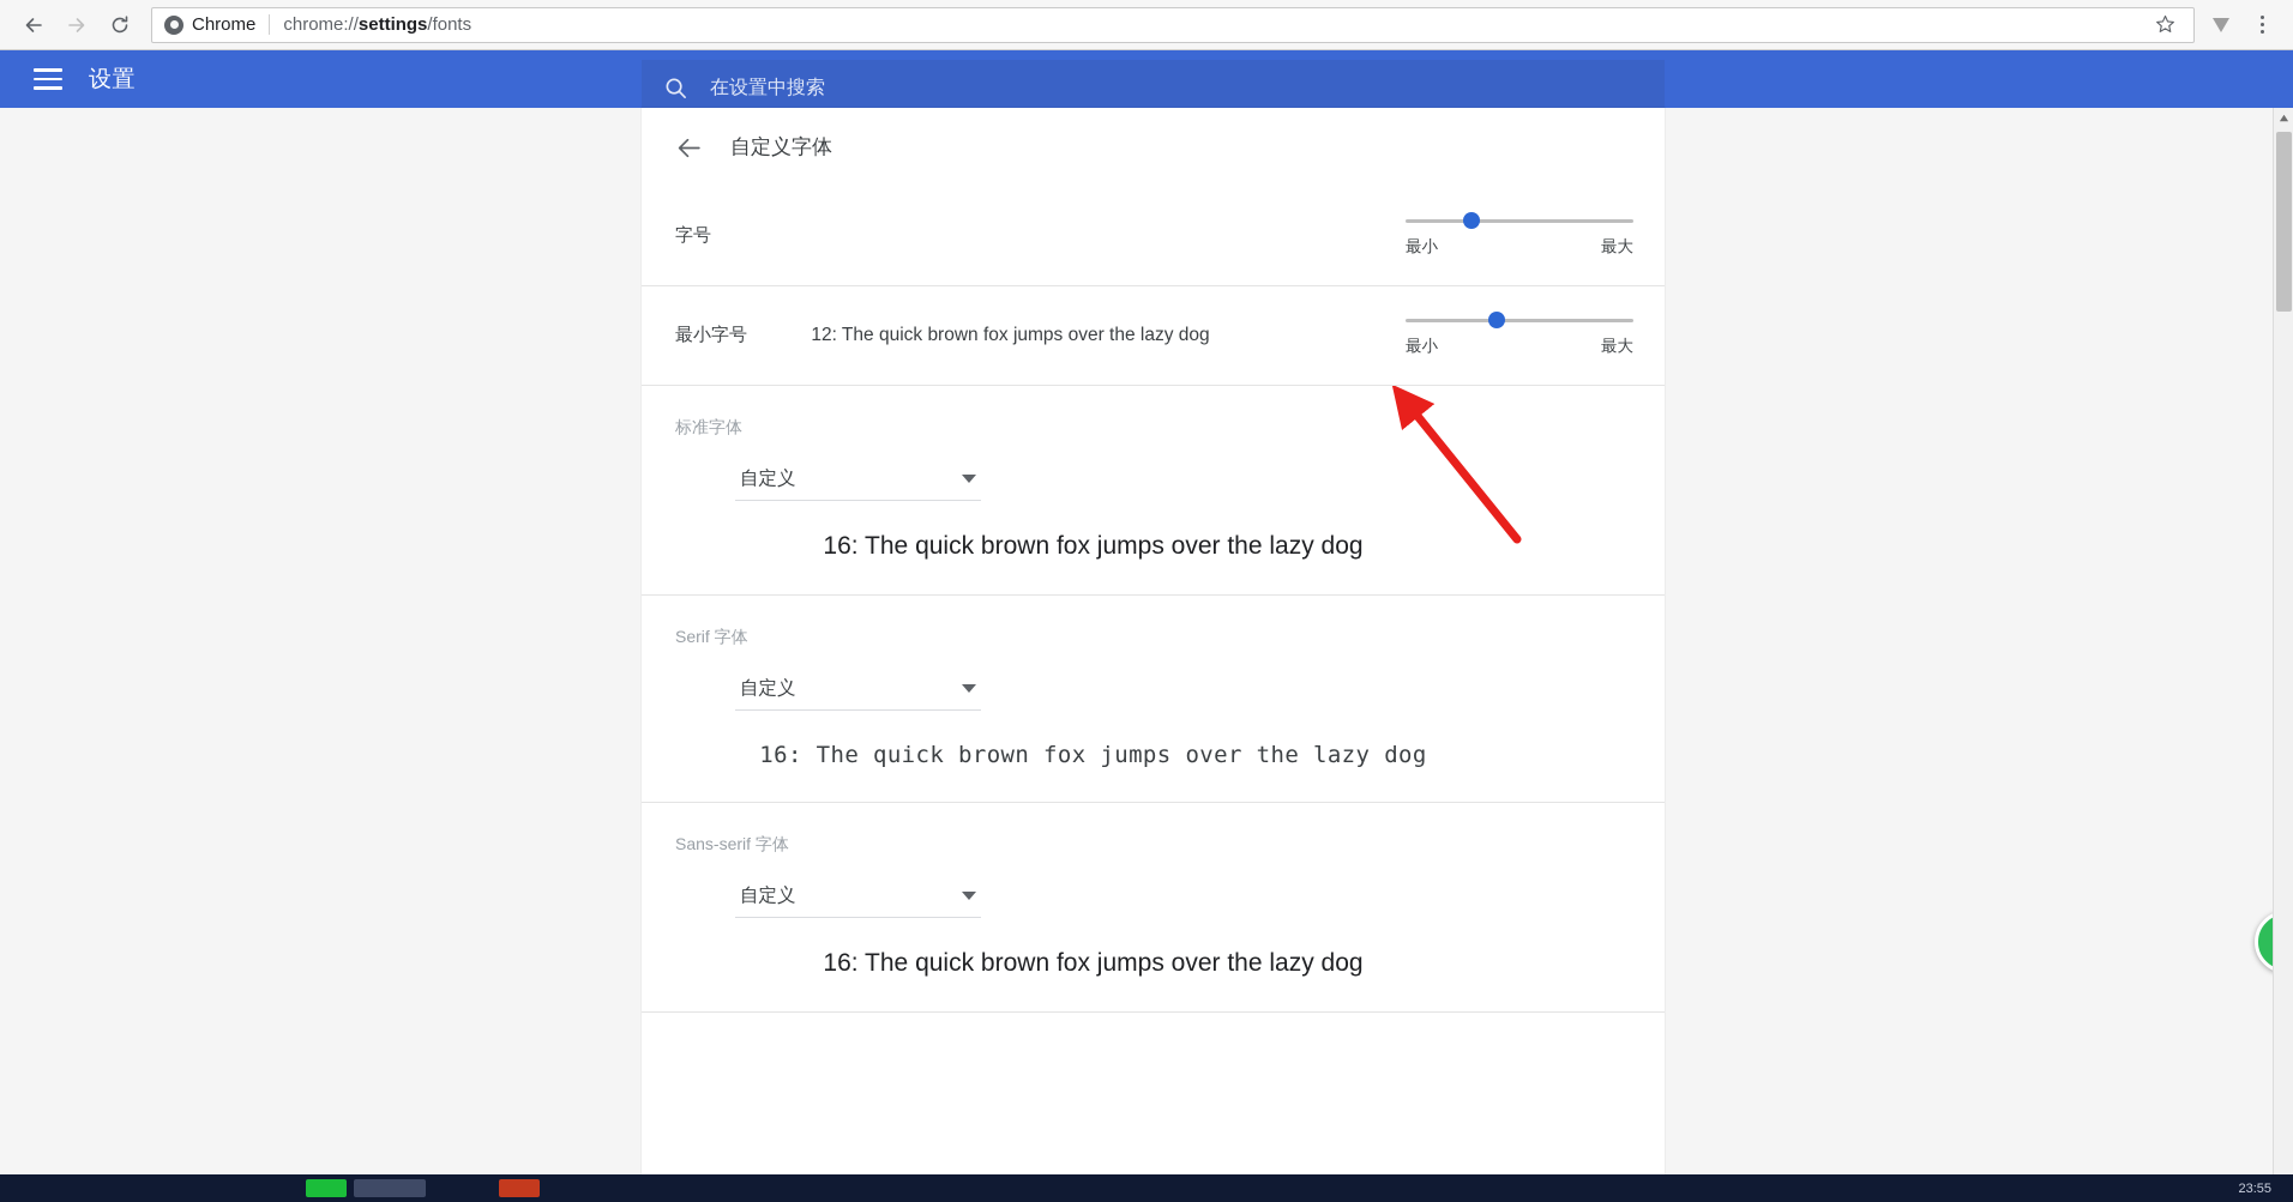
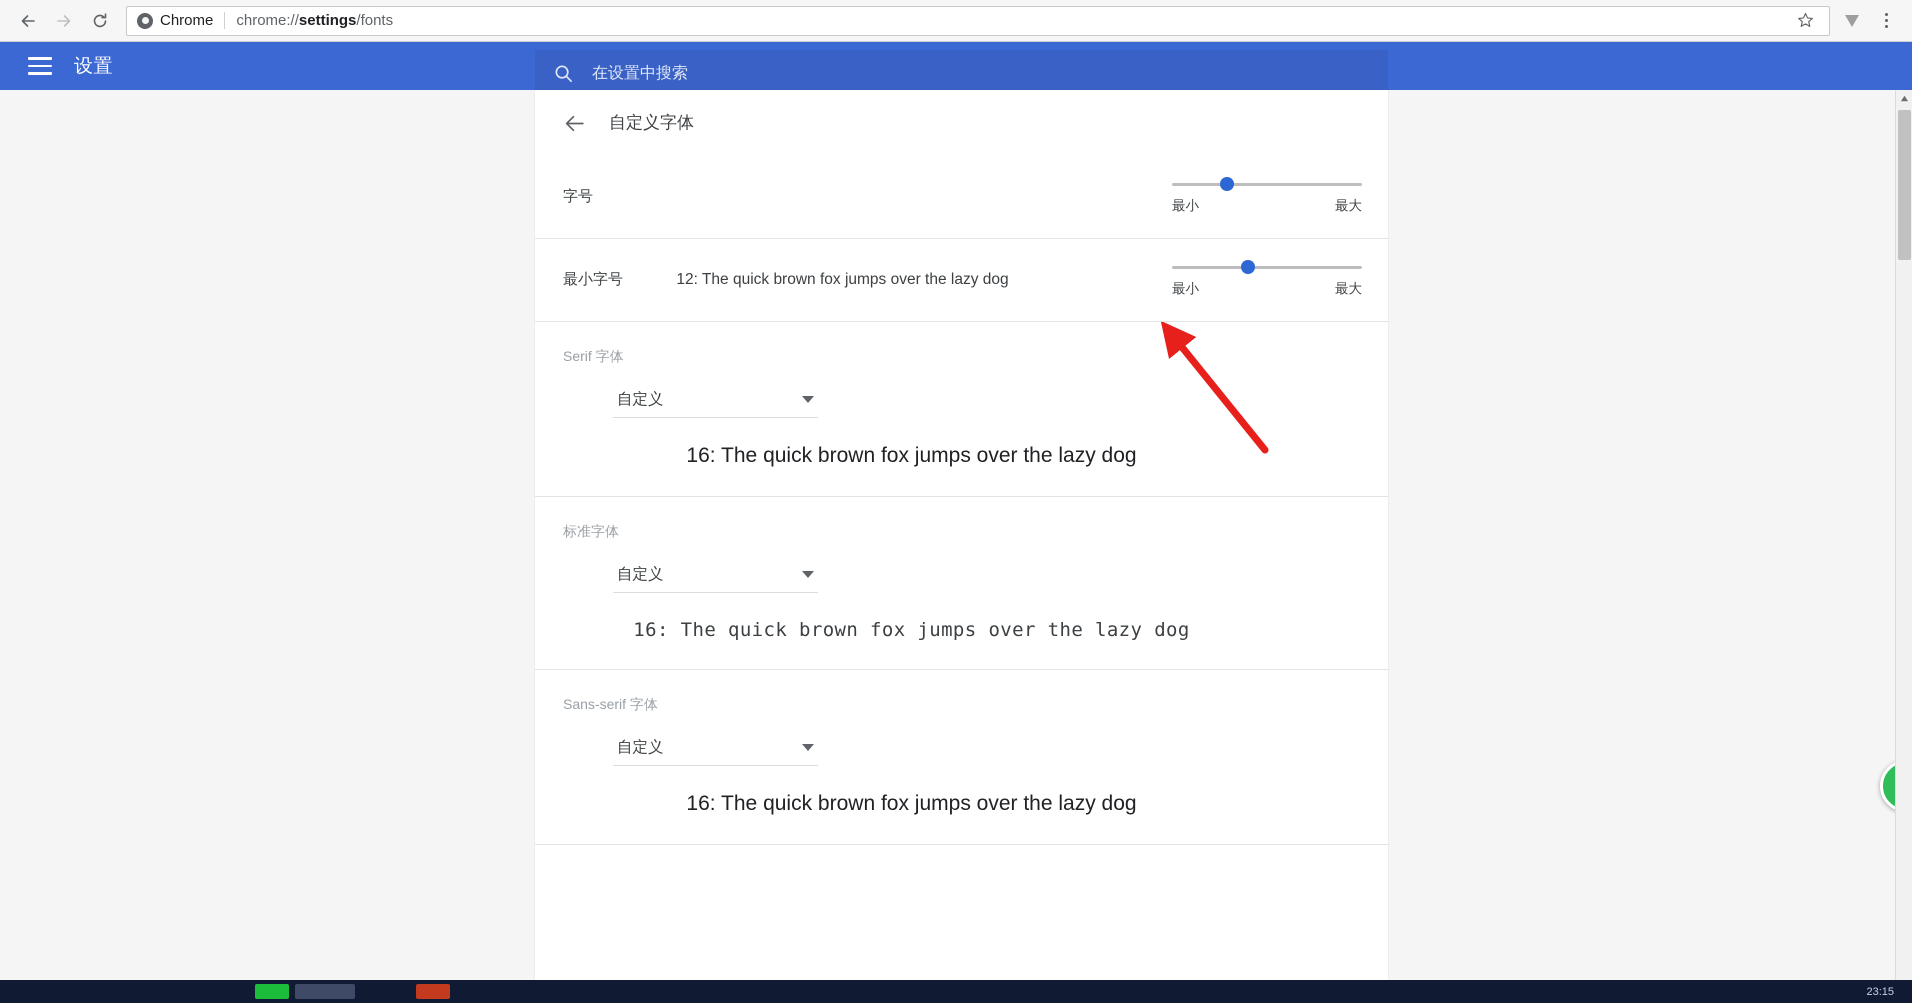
  Chrome
  chrome://settings/fonts
  设置
  在设置中搜索
  自定义字体
  字号
  最小
  最大
  最小字号
  12: The quick brown fox jumps over the lazy dog
  最小
  最大
- 标准字体
+ Serif 字体
  自定义
  16: The quick brown fox jumps over the lazy dog
- Serif 字体
+ 标准字体
  自定义
  16: The quick brown fox jumps over the lazy dog
  Sans-serif 字体
  自定义
  16: The quick brown fox jumps over the lazy dog
- 23:55
+ 23:15
